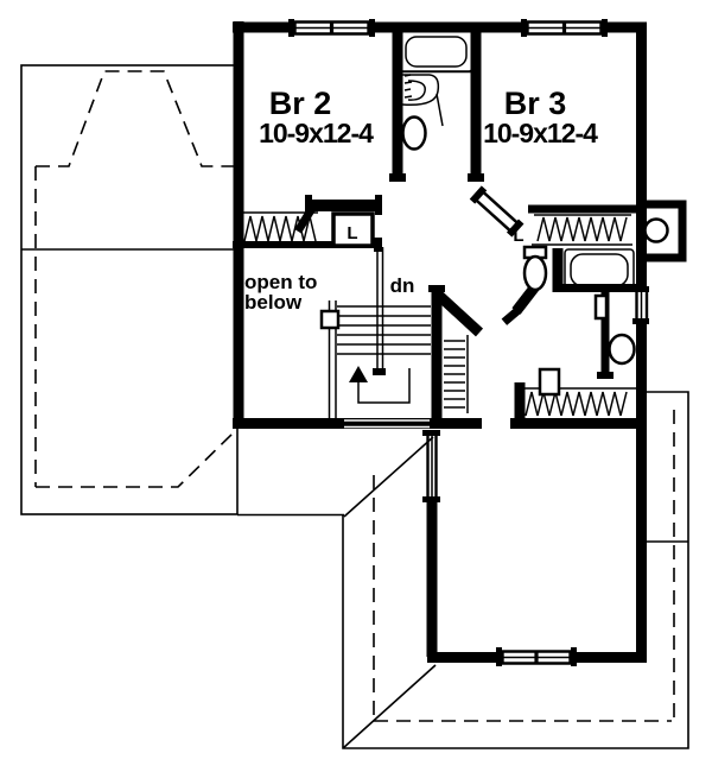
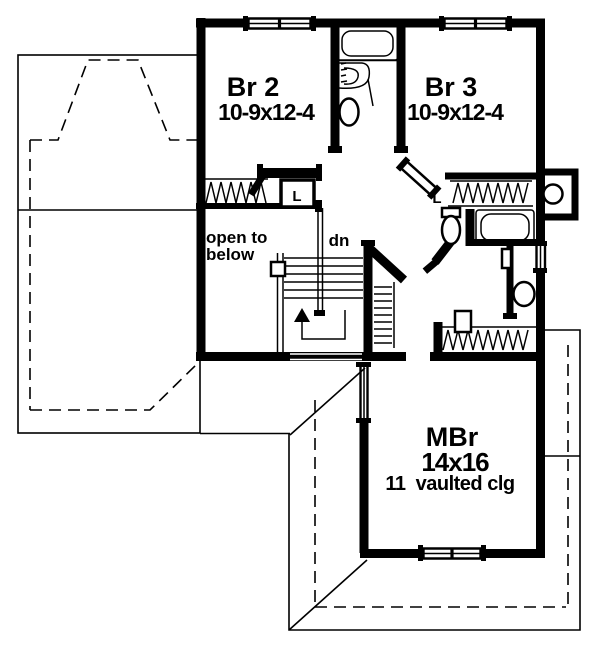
  L
  L
  Br 2
  10-9x12-4
  Br 3
  10-9x12-4
+ MBr
+ 14x16
+ 11 vaulted clg
  open to
  below
  dn
